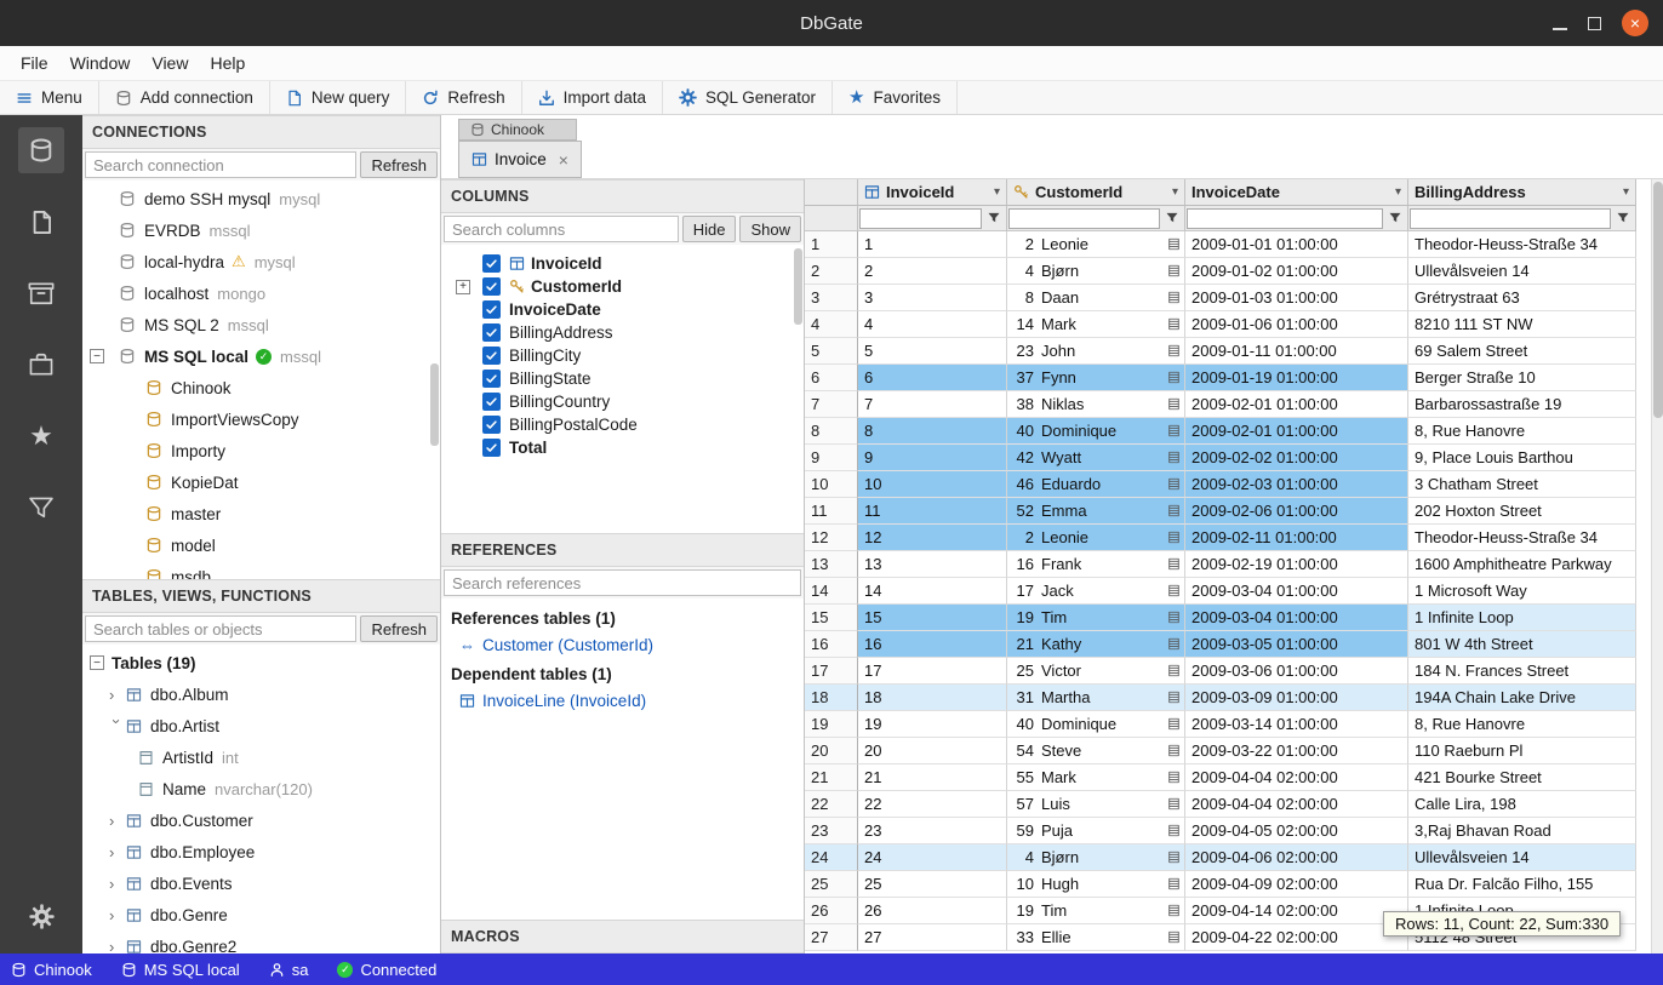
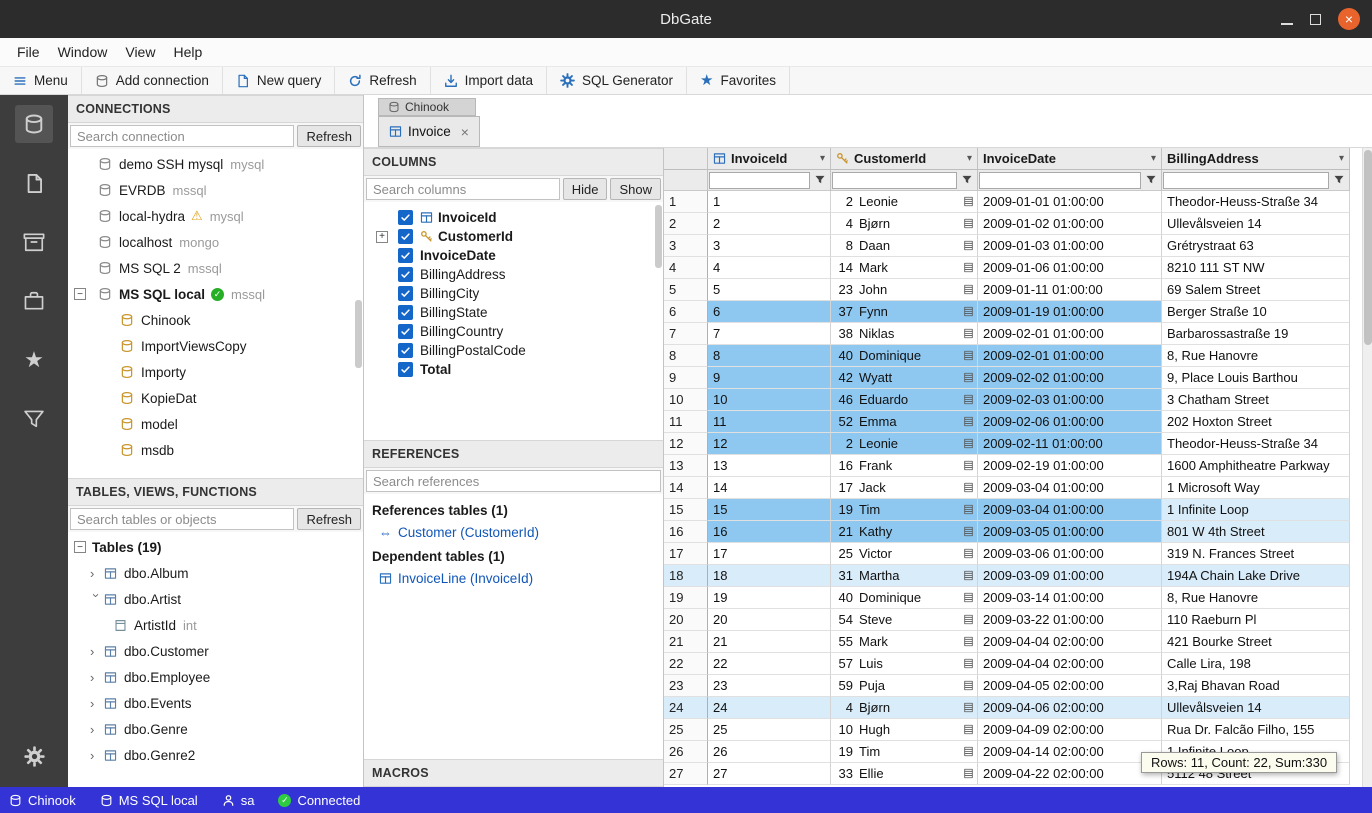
  DbGate
  ×
  File
  Window
  View
  Help
  Menu
  Add connection
  New query
  Refresh
  Import data
  SQL Generator
  ★
  Favorites
  ★
  CONNECTIONS
  Search connection
  Refresh
  demo SSH mysql
  mysql
  EVRDB
  mssql
  local-hydra
  ⚠
  mysql
  localhost
  mongo
  MS SQL 2
  mssql
  −
  MS SQL local
  ✓
  mssql
  Chinook
  ImportViewsCopy
  Importy
  KopieDat
- master
  model
  msdb
  TABLES, VIEWS, FUNCTIONS
  Search tables or objects
  Refresh
  −
  Tables (19)
  ›
  dbo.Album
  dbo.Artist
  ArtistId
  int
- Name
- nvarchar(120)
  ›
  dbo.Customer
  ›
  dbo.Employee
  ›
  dbo.Events
  ›
  dbo.Genre
  ›
  dbo.Genre2
  Chinook
  Invoice
  ×
  COLUMNS
  Search columns
  Hide
  Show
  InvoiceId
  +
  CustomerId
  InvoiceDate
  BillingAddress
  BillingCity
  BillingState
  BillingCountry
  BillingPostalCode
  Total
  REFERENCES
  Search references
  References tables (1)
  ⇔
  Customer (CustomerId)
  Dependent tables (1)
  InvoiceLine (InvoiceId)
  MACROS
  InvoiceId
  ▾
  CustomerId
  ▾
  InvoiceDate
  ▾
  BillingAddress
  ▾
  1
  1
  2
  Leonie
  2009-01-01 01:00:00
  Theodor-Heuss-Straße 34
  2
  2
  4
  Bjørn
  2009-01-02 01:00:00
  Ullevålsveien 14
  3
  3
  8
  Daan
  2009-01-03 01:00:00
  Grétrystraat 63
  4
  4
  14
  Mark
  2009-01-06 01:00:00
  8210 111 ST NW
  5
  5
  23
  John
  2009-01-11 01:00:00
  69 Salem Street
  6
  6
  37
  Fynn
  2009-01-19 01:00:00
  Berger Straße 10
  7
  7
  38
  Niklas
  2009-02-01 01:00:00
  Barbarossastraße 19
  8
  8
  40
  Dominique
  2009-02-01 01:00:00
  8, Rue Hanovre
  9
  9
  42
  Wyatt
  2009-02-02 01:00:00
  9, Place Louis Barthou
  10
  10
  46
  Eduardo
  2009-02-03 01:00:00
  3 Chatham Street
  11
  11
  52
  Emma
  2009-02-06 01:00:00
  202 Hoxton Street
  12
  12
  2
  Leonie
  2009-02-11 01:00:00
  Theodor-Heuss-Straße 34
  13
  13
  16
  Frank
  2009-02-19 01:00:00
  1600 Amphitheatre Parkway
  14
  14
  17
  Jack
  2009-03-04 01:00:00
  1 Microsoft Way
  15
  15
  19
  Tim
  2009-03-04 01:00:00
  1 Infinite Loop
  16
  16
  21
  Kathy
  2009-03-05 01:00:00
  801 W 4th Street
  17
  17
  25
  Victor
  2009-03-06 01:00:00
- 184 N. Frances Street
+ 319 N. Frances Street
  18
  18
  31
  Martha
  2009-03-09 01:00:00
  194A Chain Lake Drive
  19
  19
  40
  Dominique
  2009-03-14 01:00:00
  8, Rue Hanovre
  20
  20
  54
  Steve
  2009-03-22 01:00:00
  110 Raeburn Pl
  21
  21
  55
  Mark
  2009-04-04 02:00:00
  421 Bourke Street
  22
  22
  57
  Luis
  2009-04-04 02:00:00
  Calle Lira, 198
  23
  23
  59
  Puja
  2009-04-05 02:00:00
  3,Raj Bhavan Road
  24
  24
  4
  Bjørn
  2009-04-06 02:00:00
  Ullevålsveien 14
  25
  25
  10
  Hugh
  2009-04-09 02:00:00
  Rua Dr. Falcão Filho, 155
  26
  26
  19
  Tim
  2009-04-14 02:00:00
  27
  27
  33
  Ellie
  2009-04-22 02:00:00
  5112 48 Street
  Rows: 11, Count: 22, Sum:330
  Chinook
  MS SQL local
  sa
  ✓
  Connected
